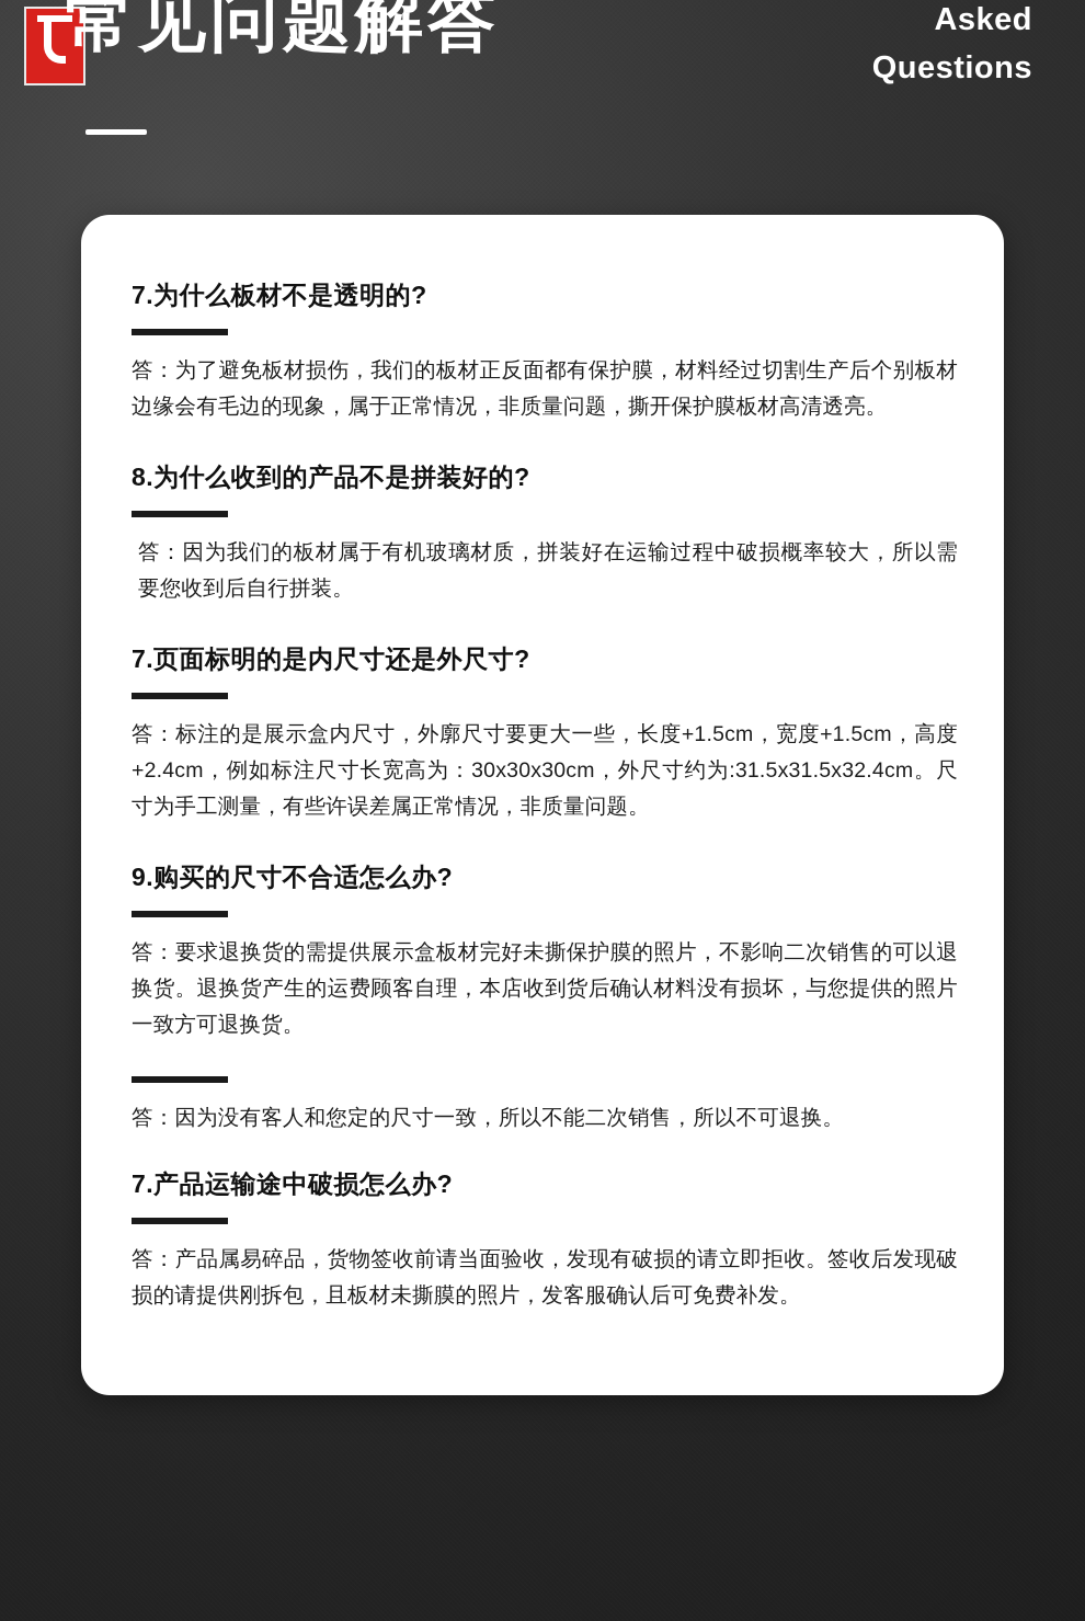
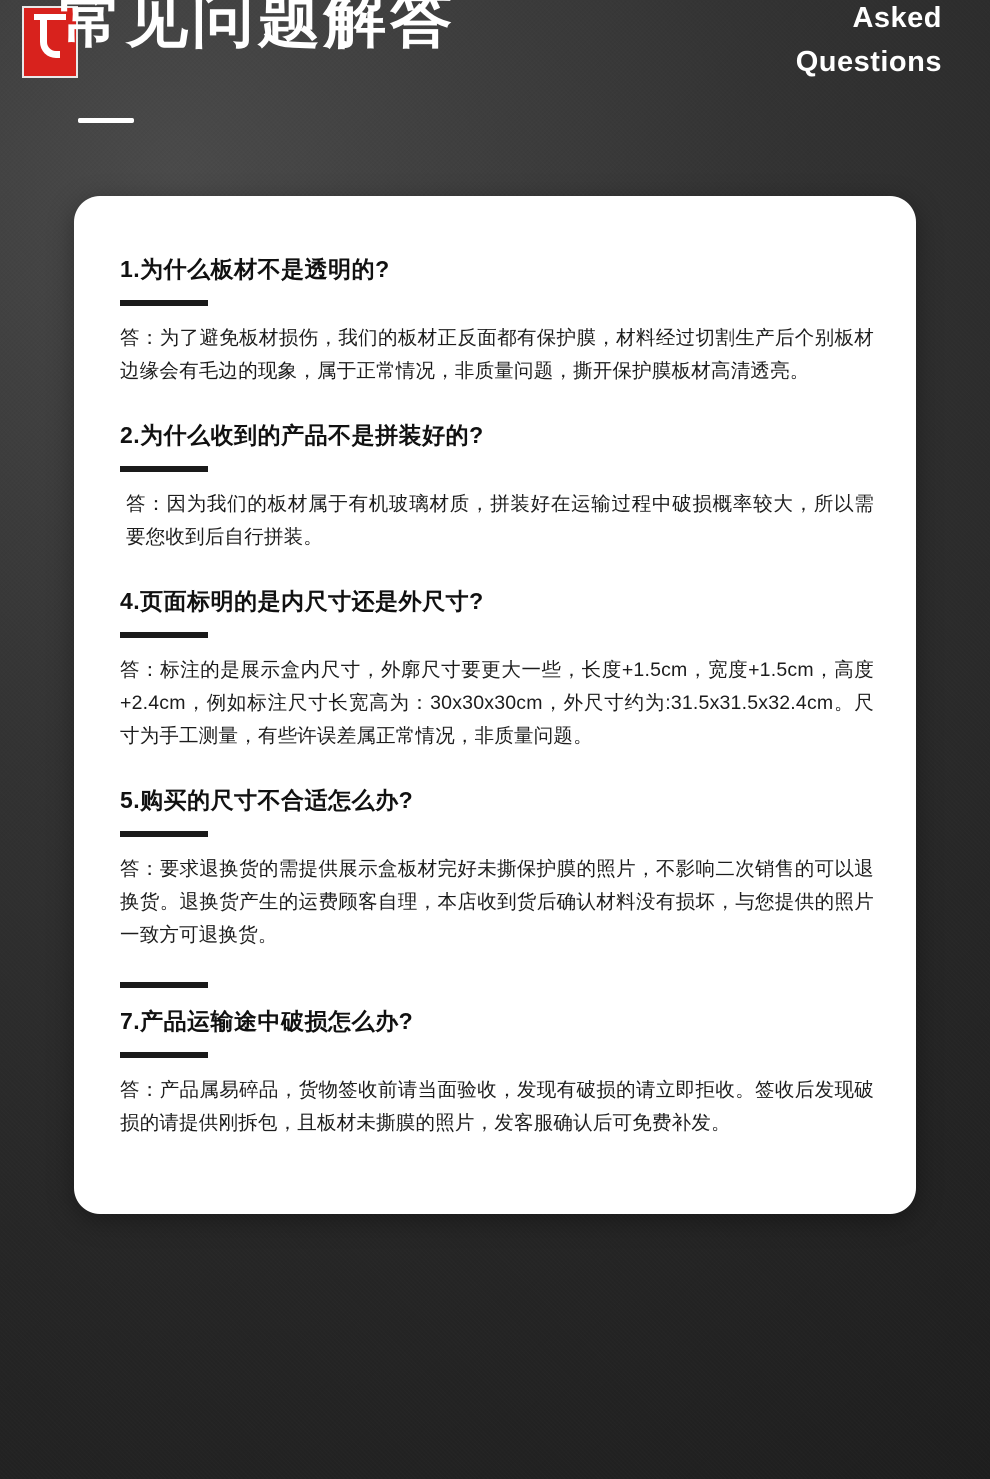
  常见问题解答
  Asked
  Questions
- 7.为什么板材不是透明的?
+ 1.为什么板材不是透明的?
  答：为了避免板材损伤，我们的板材正反面都有保护膜，材料经过切割生产后个别板材边缘会有毛边的现象，属于正常情况，非质量问题，撕开保护膜板材高清透亮。
- 8.为什么收到的产品不是拼装好的?
+ 2.为什么收到的产品不是拼装好的?
  答：因为我们的板材属于有机玻璃材质，拼装好在运输过程中破损概率较大，所以需要您收到后自行拼装。
- 7.页面标明的是内尺寸还是外尺寸?
+ 4.页面标明的是内尺寸还是外尺寸?
  答：标注的是展示盒内尺寸，外廓尺寸要更大一些，长度+1.5cm，宽度+1.5cm，高度+2.4cm，例如标注尺寸长宽高为：30x30x30cm，外尺寸约为:31.5x31.5x32.4cm。尺寸为手工测量，有些许误差属正常情况，非质量问题。
- 9.购买的尺寸不合适怎么办?
+ 5.购买的尺寸不合适怎么办?
  答：要求退换货的需提供展示盒板材完好未撕保护膜的照片，不影响二次销售的可以退换货。退换货产生的运费顾客自理，本店收到货后确认材料没有损坏，与您提供的照片一致方可退换货。
- 答：因为没有客人和您定的尺寸一致，所以不能二次销售，所以不可退换。
  7.产品运输途中破损怎么办?
  答：产品属易碎品，货物签收前请当面验收，发现有破损的请立即拒收。签收后发现破损的请提供刚拆包，且板材未撕膜的照片，发客服确认后可免费补发。
